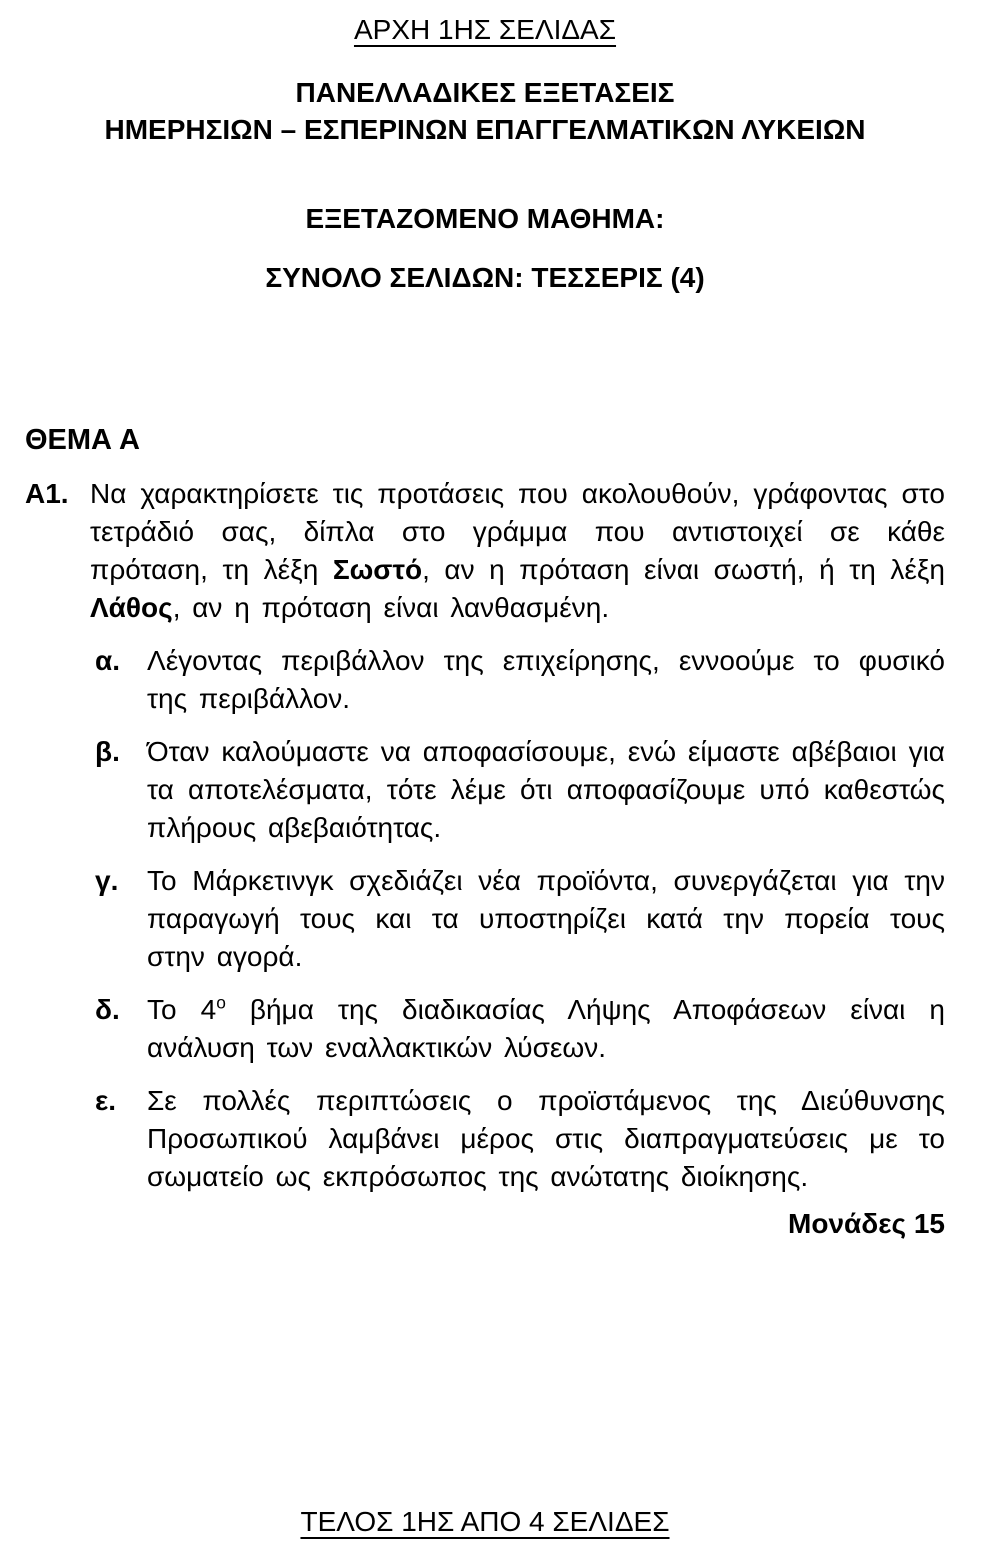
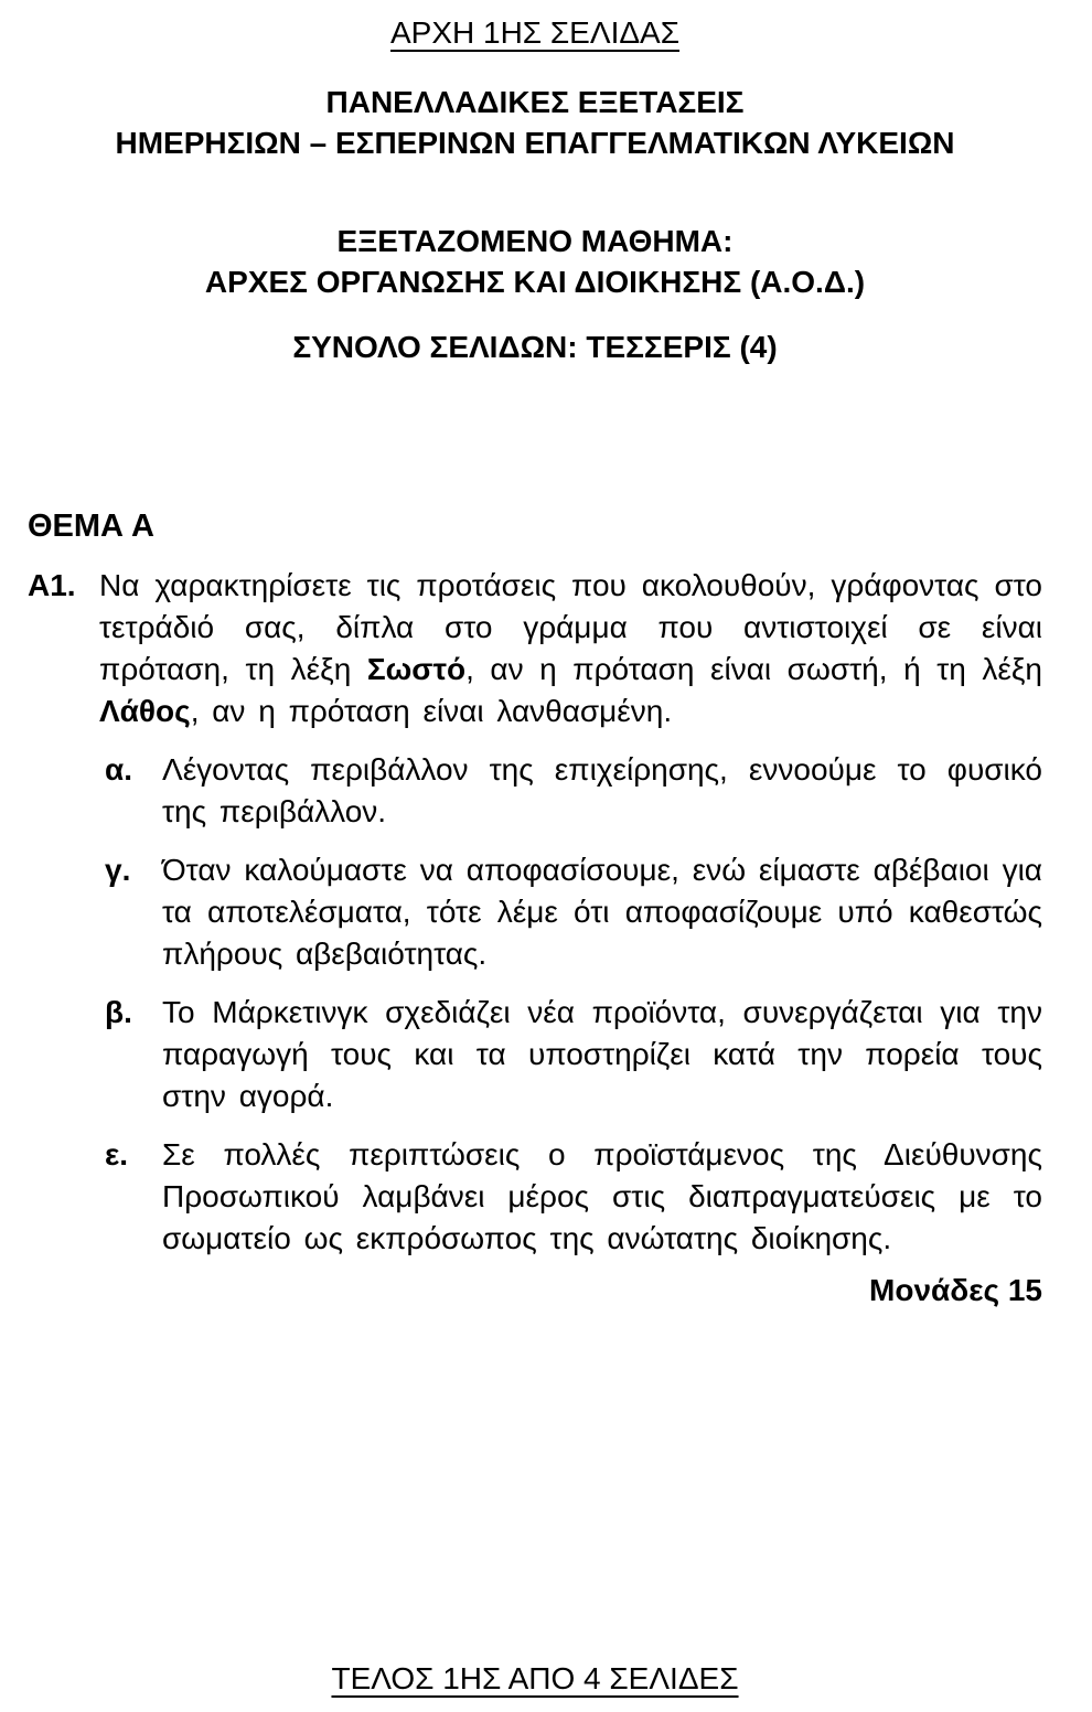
  ΑΡΧΗ 1ΗΣ ΣΕΛΙΔΑΣ
  ΠΑΝΕΛΛΑΔΙΚΕΣ ΕΞΕΤΑΣΕΙΣ
  ΗΜΕΡΗΣΙΩΝ – ΕΣΠΕΡΙΝΩΝ ΕΠΑΓΓΕΛΜΑΤΙΚΩΝ ΛΥΚΕΙΩΝ
  ΕΞΕΤΑΖΟΜΕΝΟ ΜΑΘΗΜΑ:
+ ΑΡΧΕΣ ΟΡΓΑΝΩΣΗΣ ΚΑΙ ΔΙΟΙΚΗΣΗΣ (Α.Ο.Δ.)
  ΣΥΝΟΛΟ ΣΕΛΙΔΩΝ: ΤΕΣΣΕΡΙΣ (4)
  ΘΕΜΑ Α
  Α1.
- Να χαρακτηρίσετε τις προτάσεις που ακολουθούν, γράφοντας στο τετράδιό σας, δίπλα στο γράμμα που αντιστοιχεί σε κάθε πρόταση, τη λέξη Σωστό, αν η πρόταση είναι σωστή, ή τη λέξη Λάθος, αν η πρόταση είναι λανθασμένη.
+ Να χαρακτηρίσετε τις προτάσεις που ακολουθούν, γράφοντας στο τετράδιό σας, δίπλα στο γράμμα που αντιστοιχεί σε είναι πρόταση, τη λέξη Σωστό, αν η πρόταση είναι σωστή, ή τη λέξη Λάθος, αν η πρόταση είναι λανθασμένη.
  α.
  Λέγοντας περιβάλλον της επιχείρησης, εννοούμε το φυσικό της περιβάλλον.
- β.
+ γ.
  Όταν καλούμαστε να αποφασίσουμε, ενώ είμαστε αβέβαιοι για τα αποτελέσματα, τότε λέμε ότι αποφασίζουμε υπό καθεστώς πλήρους αβεβαιότητας.
- γ.
+ β.
  Το Μάρκετινγκ σχεδιάζει νέα προϊόντα, συνεργάζεται για την παραγωγή τους και τα υποστηρίζει κατά την πορεία τους στην αγορά.
- δ.
- Το 4ο βήμα της διαδικασίας Λήψης Αποφάσεων είναι η ανάλυση των εναλλακτικών λύσεων.
  ε.
  Σε πολλές περιπτώσεις ο προϊστάμενος της Διεύθυνσης Προσωπικού λαμβάνει μέρος στις διαπραγματεύσεις με το σωματείο ως εκπρόσωπος της ανώτατης διοίκησης.
  Μονάδες 15
  ΤΕΛΟΣ 1ΗΣ ΑΠΟ 4 ΣΕΛΙΔΕΣ
